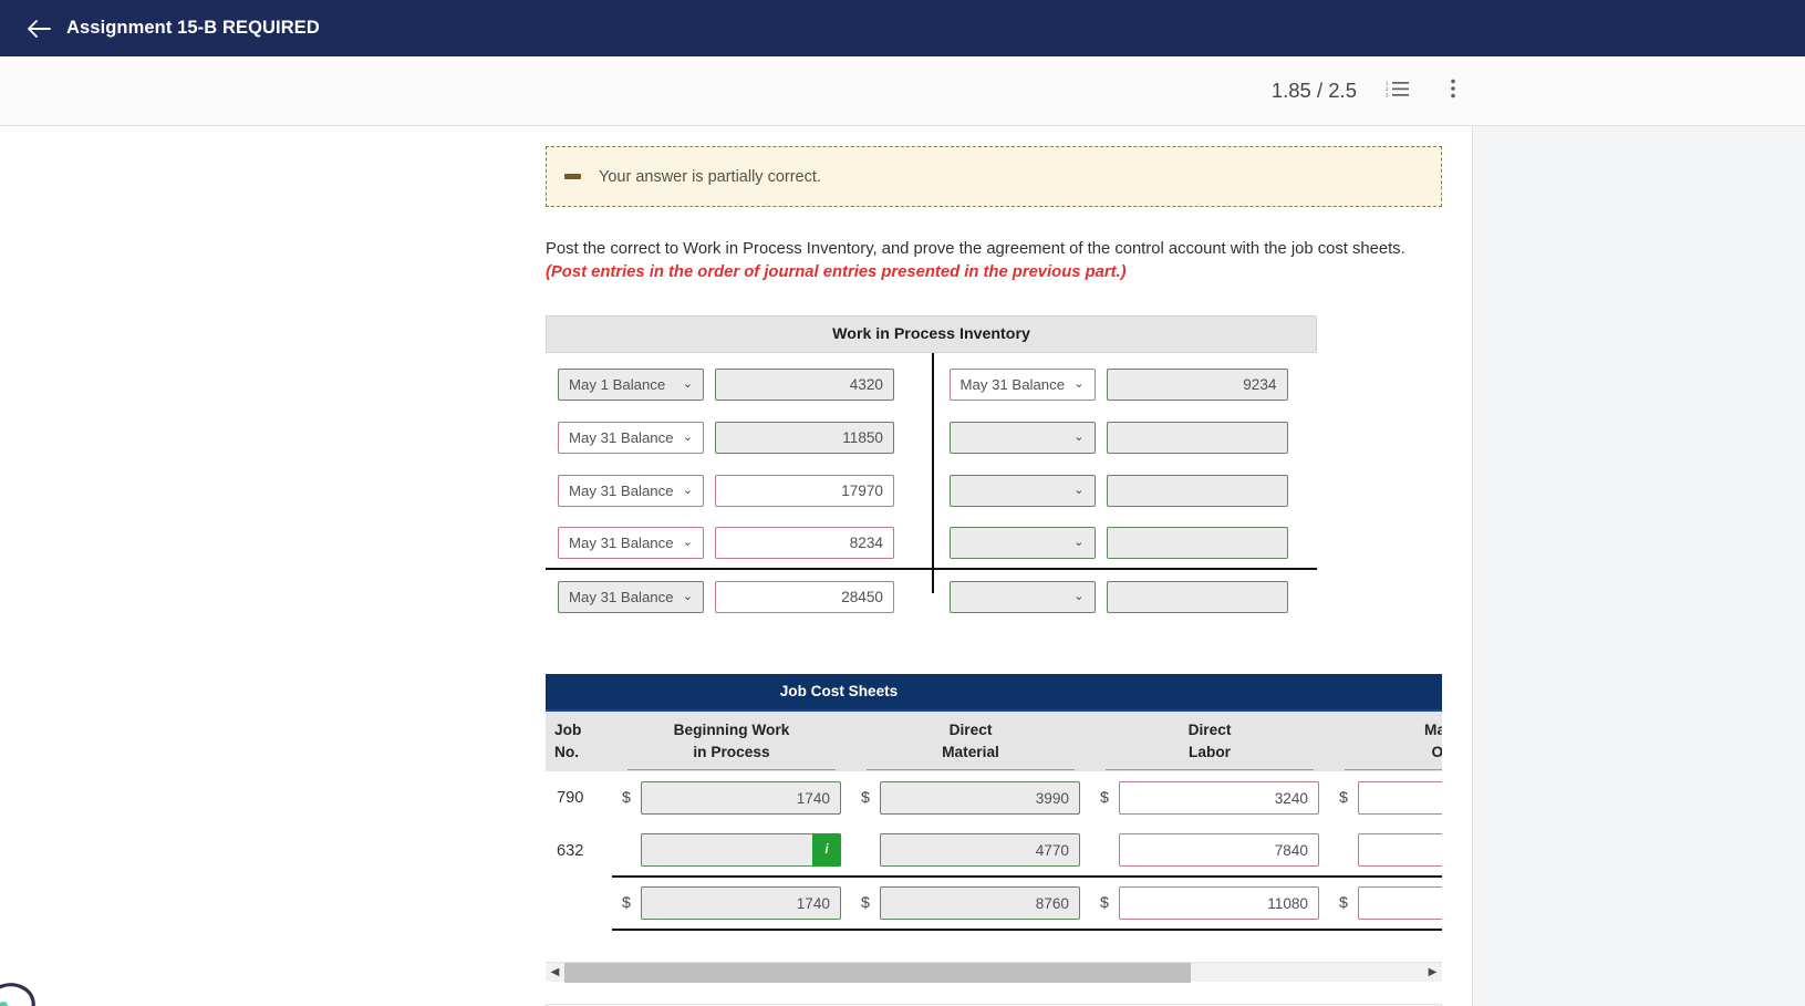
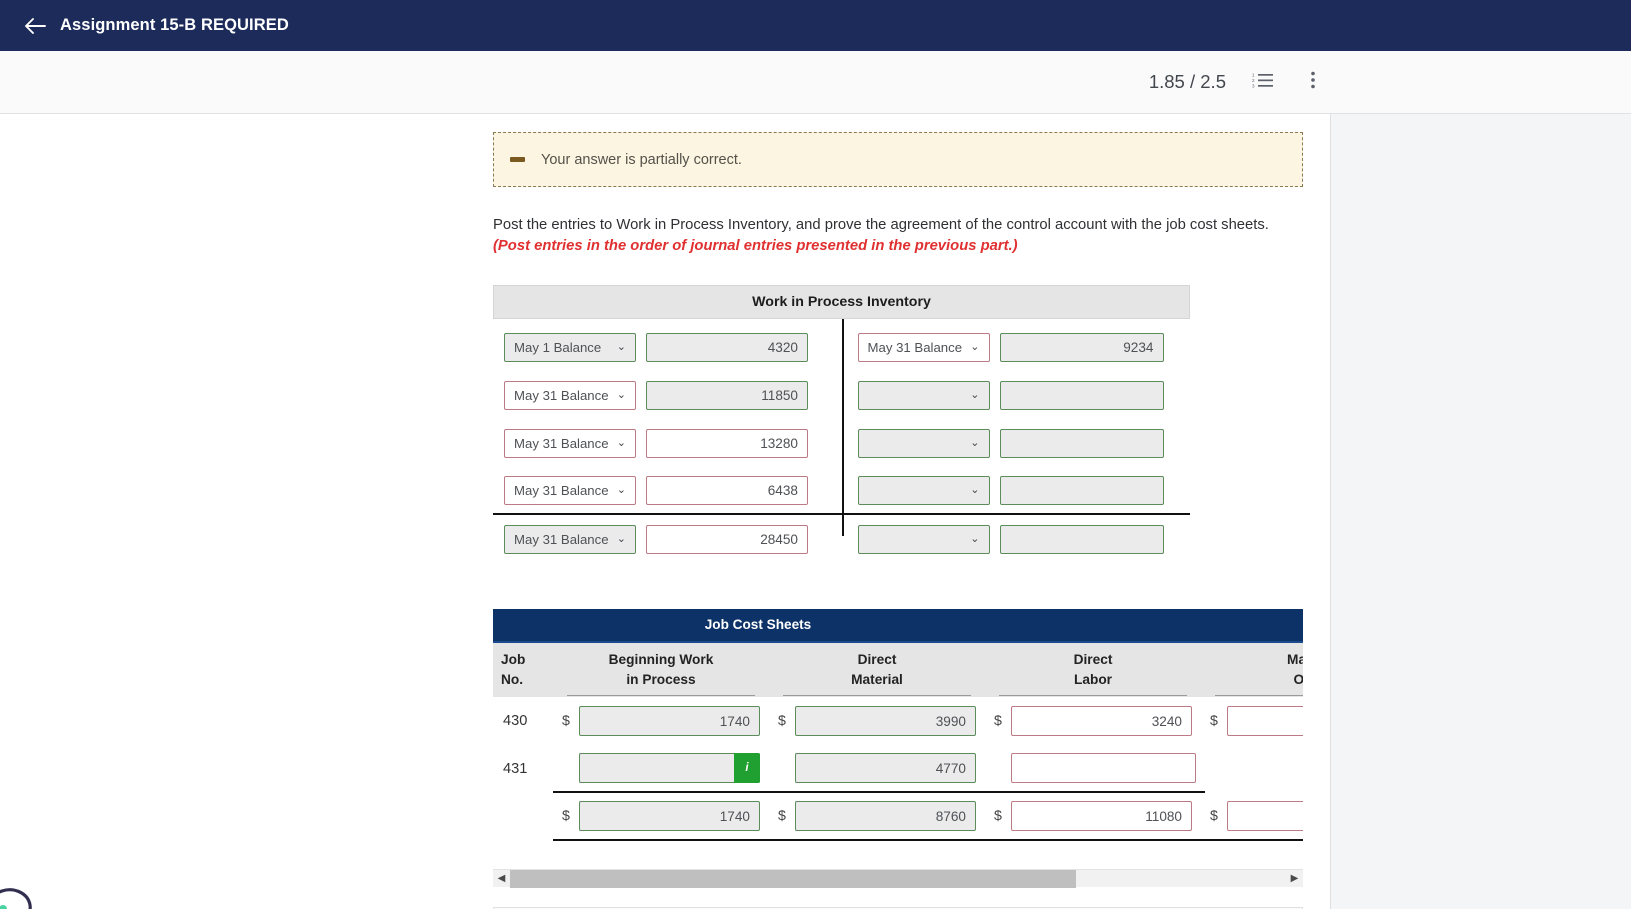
  Assignment 15-B REQUIRED
  1.85 / 2.5
  Your answer is partially correct.
- Post the correct to Work in Process Inventory, and prove the agreement of the control account with the job cost sheets. (Post entries in the order of journal entries presented in the previous part.)
+ Post the entries to Work in Process Inventory, and prove the agreement of the control account with the job cost sheets. (Post entries in the order of journal entries presented in the previous part.)
  Work in Process Inventory
  May 1 Balance
  ⌄
  4320
  May 31 Balance
  ⌄
  9234
  May 31 Balance
  ⌄
  11850
  ⌄
  May 31 Balance
  ⌄
- 17970
+ 13280
  ⌄
  May 31 Balance
  ⌄
- 8234
+ 6438
  ⌄
  May 31 Balance
  ⌄
  28450
  ⌄
  Job Cost Sheets
  Job
  No.
  Beginning Work
  in Process
  Direct
  Material
  Direct
  Labor
- 790
+ 430
  $
  1740
  $
  3990
  $
  3240
  $
- 632
+ 431
  i
  4770
- 7840
  $
  1740
  $
  8760
  $
  11080
  $
  ◀
  ▶
